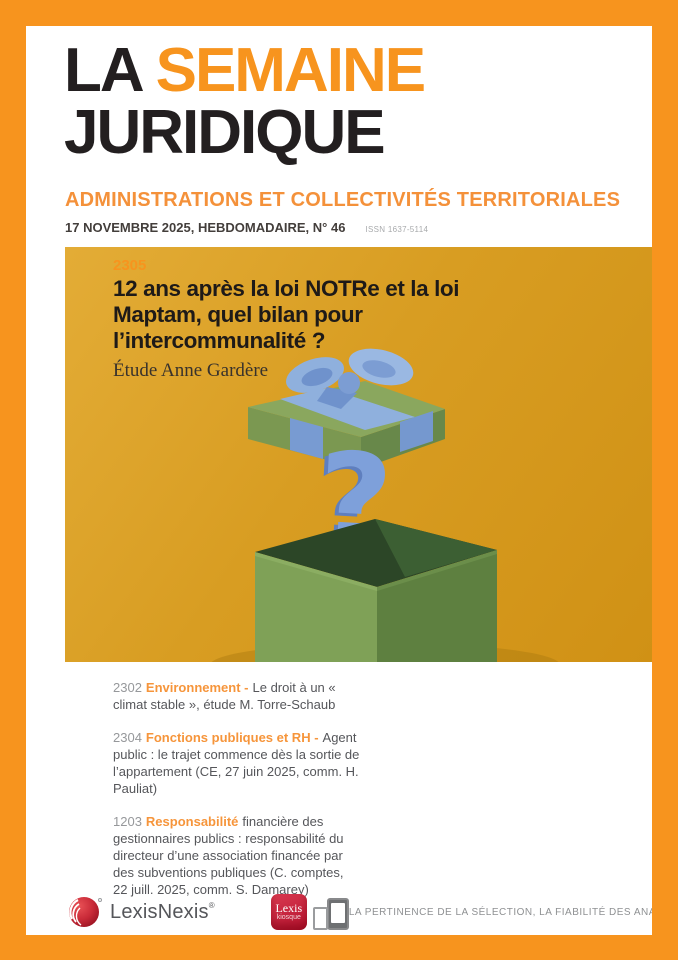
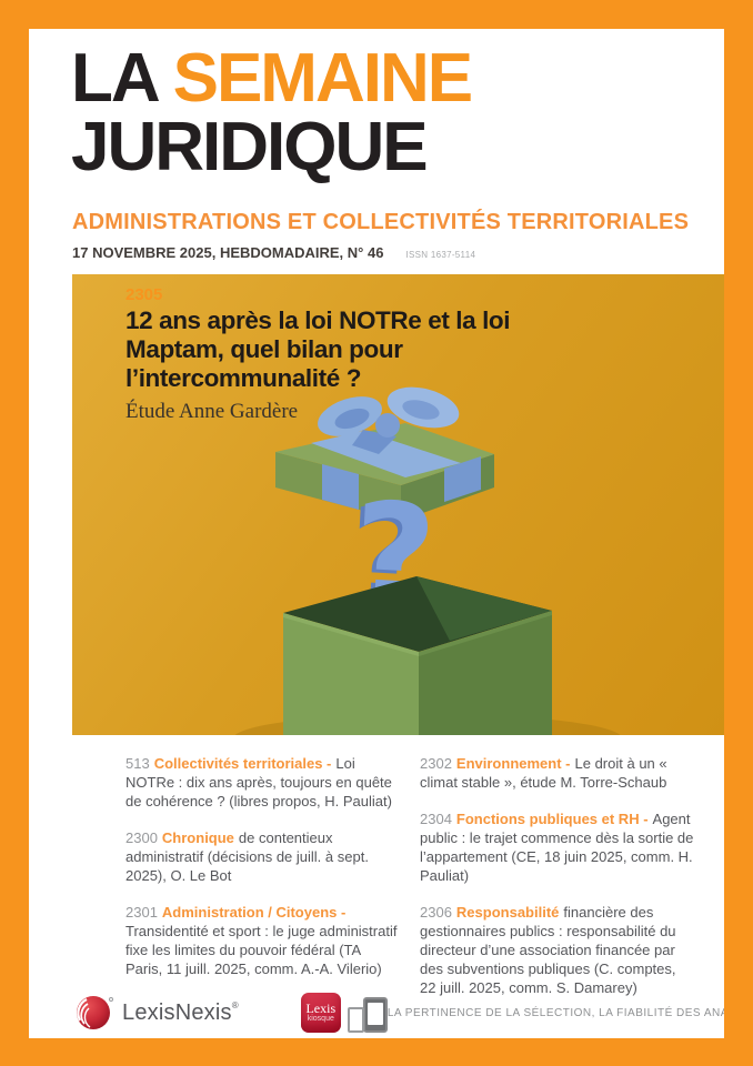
  LA SEMAINE
  JURIDIQUE
  ADMINISTRATIONS ET COLLECTIVITÉS TERRITORIALES
  17 NOVEMBRE 2025, HEBDOMADAIRE, N° 46 ISSN 1637-5114
  12 ans après la loi NOTRe et la loi
  Maptam, quel bilan pour
  l’intercommunalité ?
  Étude Anne Gardère
+ 513 Collectivités territoriales - Loi NOTRe : dix ans après, toujours en quête de cohérence ? (libres propos, H. Pauliat)
+ 2300 Chronique de contentieux administratif (décisions de juill. à sept. 2025), O. Le Bot
+ 2301 Administration / Citoyens -Transidentité et sport : le juge administratif fixe les limites du pouvoir fédéral (TA Paris, 11 juill. 2025, comm. A.-A. Vilerio)
  2302 Environnement - Le droit à un « climat stable », étude M. Torre-Schaub
- 2304 Fonctions publiques et RH - Agent public : le trajet commence dès la sortie de l’appartement (CE, 27 juin 2025, comm. H. Pauliat)
+ 2304 Fonctions publiques et RH - Agent public : le trajet commence dès la sortie de l’appartement (CE, 18 juin 2025, comm. H. Pauliat)
- 1203 Responsabilité financière des gestionnaires publics : responsabilité du directeur d’une association financée par des subventions publiques (C. comptes, 22 juill. 2025, comm. S. Damarey)
+ 2306 Responsabilité financière des gestionnaires publics : responsabilité du directeur d’une association financée par des subventions publiques (C. comptes, 22 juill. 2025, comm. S. Damarey)
  LexisNexis®
  Lexis
  LA PERTINENCE DE LA SÉLECTION, LA FIABILITÉ DES AN
